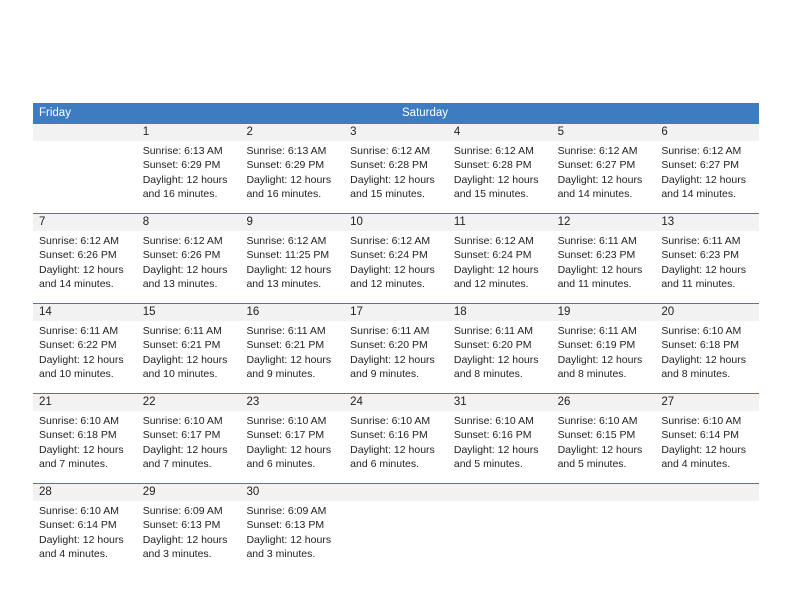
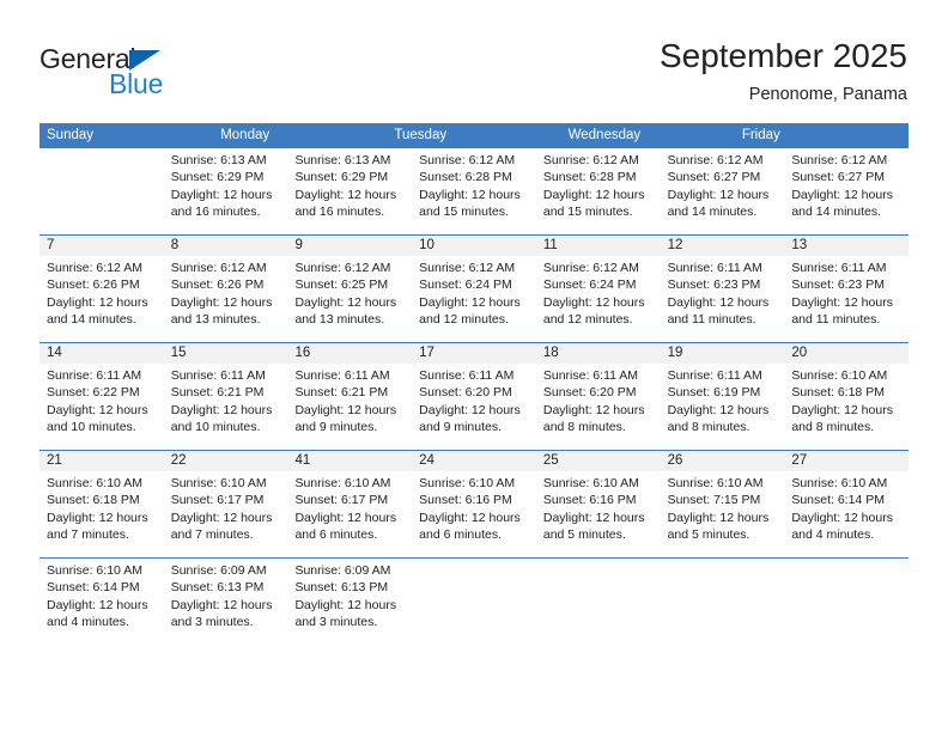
+ General
+ Blue
+ September 2025
+ Penonome, Panama
+ Sunday
+ Monday
+ Tuesday
+ Wednesday
  Friday
- Saturday
- 1
- 2
- 3
- 4
- 5
- 6
  Sunrise: 6:13 AM
  Sunset: 6:29 PM
  Daylight: 12 hours
  and 16 minutes.
  Sunrise: 6:13 AM
  Sunset: 6:29 PM
  Daylight: 12 hours
  and 16 minutes.
  Sunrise: 6:12 AM
  Sunset: 6:28 PM
  Daylight: 12 hours
  and 15 minutes.
  Sunrise: 6:12 AM
  Sunset: 6:28 PM
  Daylight: 12 hours
  and 15 minutes.
  Sunrise: 6:12 AM
  Sunset: 6:27 PM
  Daylight: 12 hours
  and 14 minutes.
  Sunrise: 6:12 AM
  Sunset: 6:27 PM
  Daylight: 12 hours
  and 14 minutes.
  7
  8
  9
  10
  11
  12
  13
  Sunrise: 6:12 AM
  Sunset: 6:26 PM
  Daylight: 12 hours
  and 14 minutes.
  Sunrise: 6:12 AM
  Sunset: 6:26 PM
  Daylight: 12 hours
  and 13 minutes.
  Sunrise: 6:12 AM
- Sunset: 11:25 PM
+ Sunset: 6:25 PM
  Daylight: 12 hours
  and 13 minutes.
  Sunrise: 6:12 AM
  Sunset: 6:24 PM
  Daylight: 12 hours
  and 12 minutes.
  Sunrise: 6:12 AM
  Sunset: 6:24 PM
  Daylight: 12 hours
  and 12 minutes.
  Sunrise: 6:11 AM
  Sunset: 6:23 PM
  Daylight: 12 hours
  and 11 minutes.
  Sunrise: 6:11 AM
  Sunset: 6:23 PM
  Daylight: 12 hours
  and 11 minutes.
  14
  15
  16
  17
  18
  19
  20
  Sunrise: 6:11 AM
  Sunset: 6:22 PM
  Daylight: 12 hours
  and 10 minutes.
  Sunrise: 6:11 AM
  Sunset: 6:21 PM
  Daylight: 12 hours
  and 10 minutes.
  Sunrise: 6:11 AM
  Sunset: 6:21 PM
  Daylight: 12 hours
  and 9 minutes.
  Sunrise: 6:11 AM
  Sunset: 6:20 PM
  Daylight: 12 hours
  and 9 minutes.
  Sunrise: 6:11 AM
  Sunset: 6:20 PM
  Daylight: 12 hours
  and 8 minutes.
  Sunrise: 6:11 AM
  Sunset: 6:19 PM
  Daylight: 12 hours
  and 8 minutes.
  Sunrise: 6:10 AM
  Sunset: 6:18 PM
  Daylight: 12 hours
  and 8 minutes.
  21
  22
- 23
+ 41
  24
- 31
+ 25
  26
  27
  Sunrise: 6:10 AM
  Sunset: 6:18 PM
  Daylight: 12 hours
  and 7 minutes.
  Sunrise: 6:10 AM
  Sunset: 6:17 PM
  Daylight: 12 hours
  and 7 minutes.
  Sunrise: 6:10 AM
  Sunset: 6:17 PM
  Daylight: 12 hours
  and 6 minutes.
  Sunrise: 6:10 AM
  Sunset: 6:16 PM
  Daylight: 12 hours
  and 6 minutes.
  Sunrise: 6:10 AM
  Sunset: 6:16 PM
  Daylight: 12 hours
  and 5 minutes.
  Sunrise: 6:10 AM
- Sunset: 6:15 PM
+ Sunset: 7:15 PM
  Daylight: 12 hours
  and 5 minutes.
  Sunrise: 6:10 AM
  Sunset: 6:14 PM
  Daylight: 12 hours
  and 4 minutes.
- 28
- 29
- 30
  Sunrise: 6:10 AM
  Sunset: 6:14 PM
  Daylight: 12 hours
  and 4 minutes.
  Sunrise: 6:09 AM
  Sunset: 6:13 PM
  Daylight: 12 hours
  and 3 minutes.
  Sunrise: 6:09 AM
  Sunset: 6:13 PM
  Daylight: 12 hours
  and 3 minutes.
